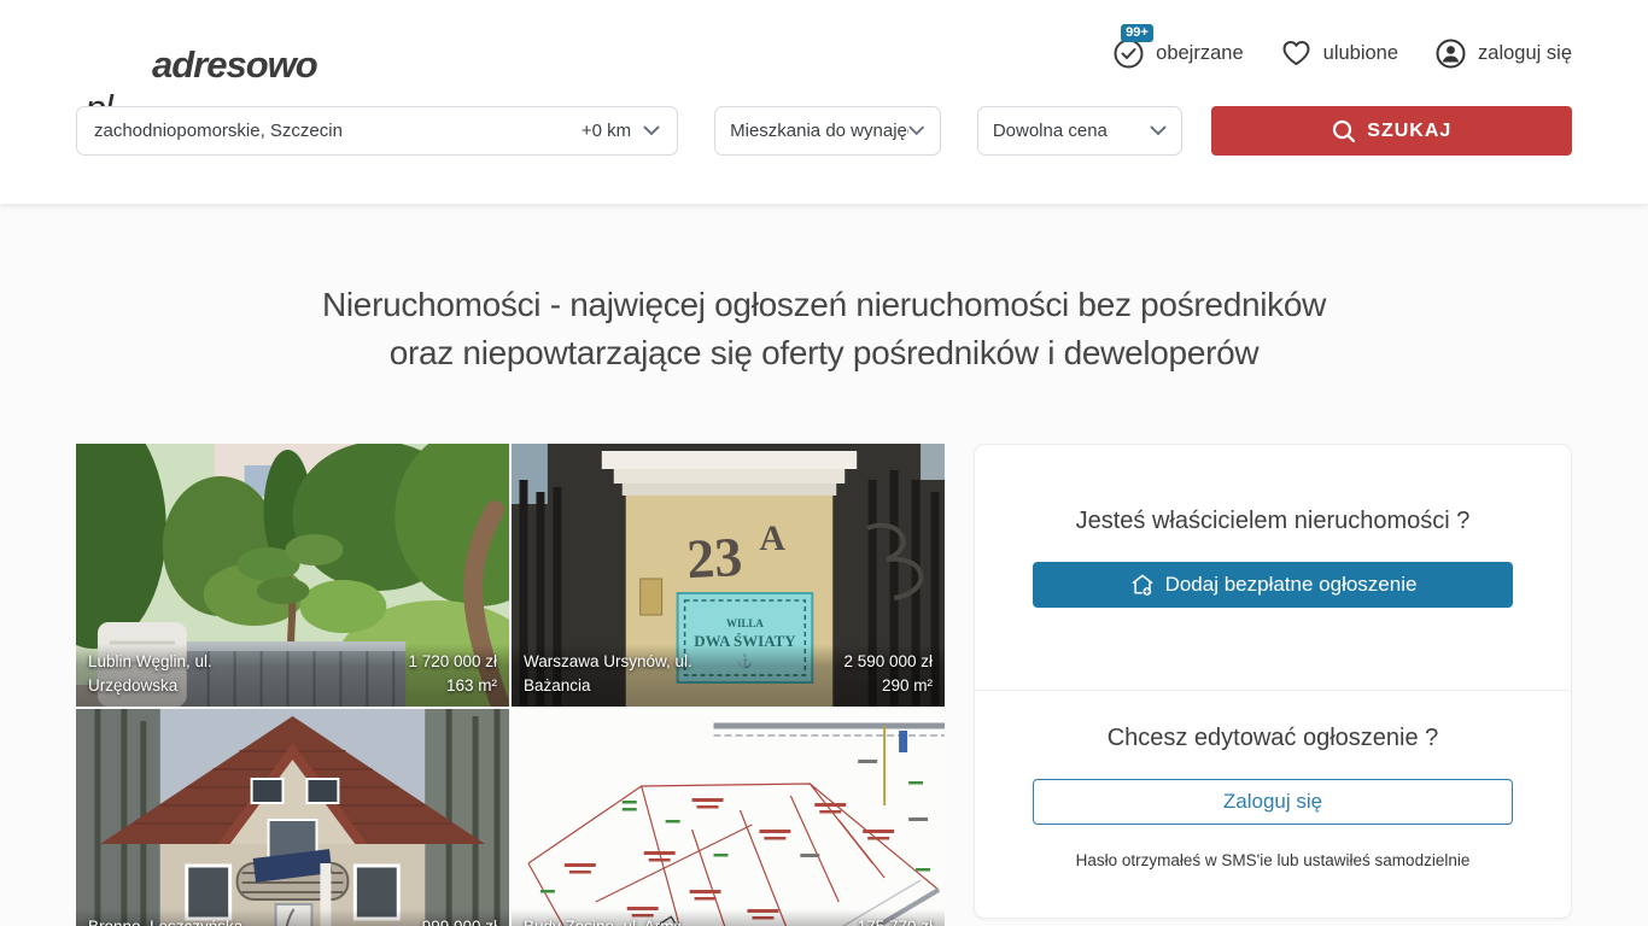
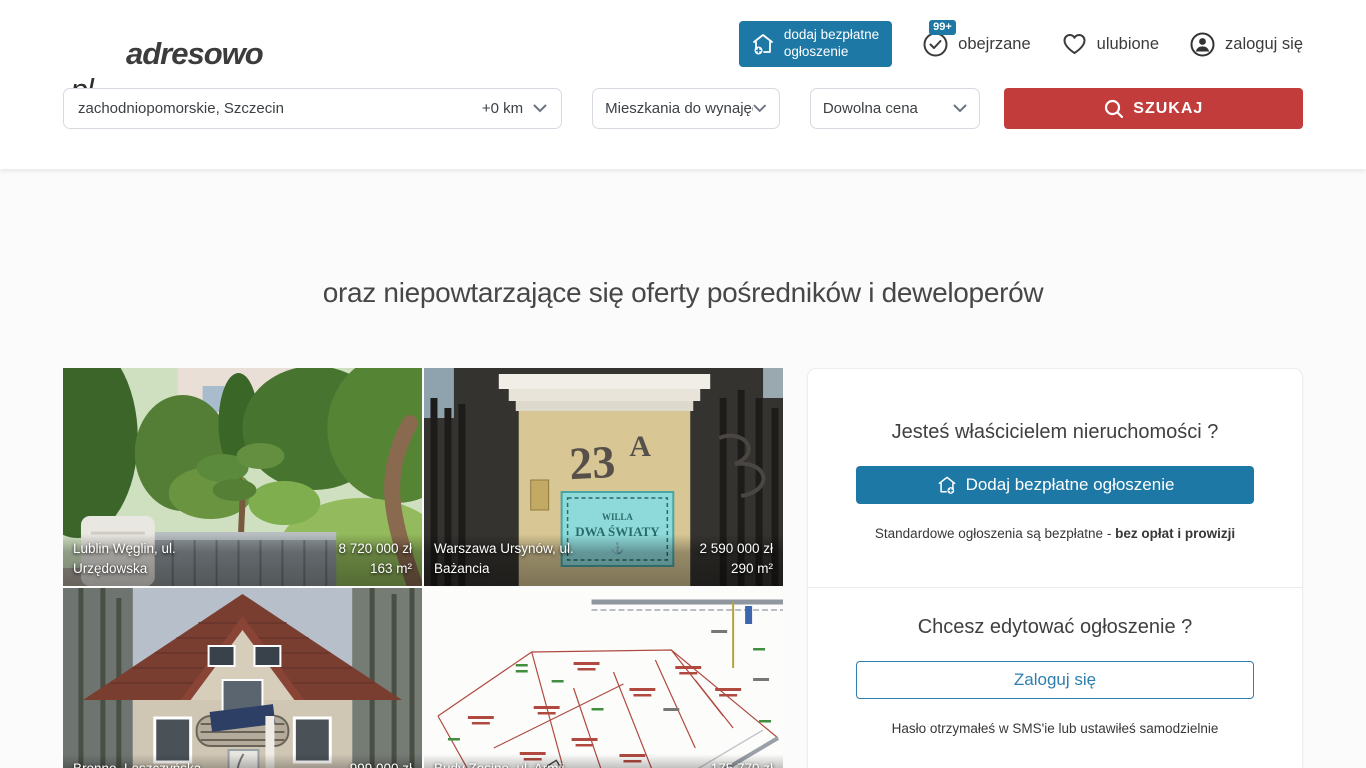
  adresowo
+ dodaj bezpłatne
+ ogłoszenie
  99+
  obejrzane
  ulubione
  zaloguj się
  zachodniopomorskie, Szczecin
  +0 km
  Mieszkania do wynaję
  Dowolna cena
  SZUKAJ
- Nieruchomości - najwięcej ogłoszeń nieruchomości bez pośredników
  oraz niepowtarzające się oferty pośredników i deweloperów
  Lublin Węglin, ul.
  Urzędowska
- 1 720 000 zł
+ 8 720 000 zł
  163 m²
  A
  WILLA
  DWA ŚWIATY
  Warszawa Ursynów, ul.
  Bażancia
  2 590 000 zł
  290 m²
  Jesteś właścicielem nieruchomości ?
  Dodaj bezpłatne ogłoszenie
+ Standardowe ogłoszenia są bezpłatne - bez opłat i prowizji
  Chcesz edytować ogłoszenie ?
  Zaloguj się
  Hasło otrzymałeś w SMS'ie lub ustawiłeś samodzielnie
